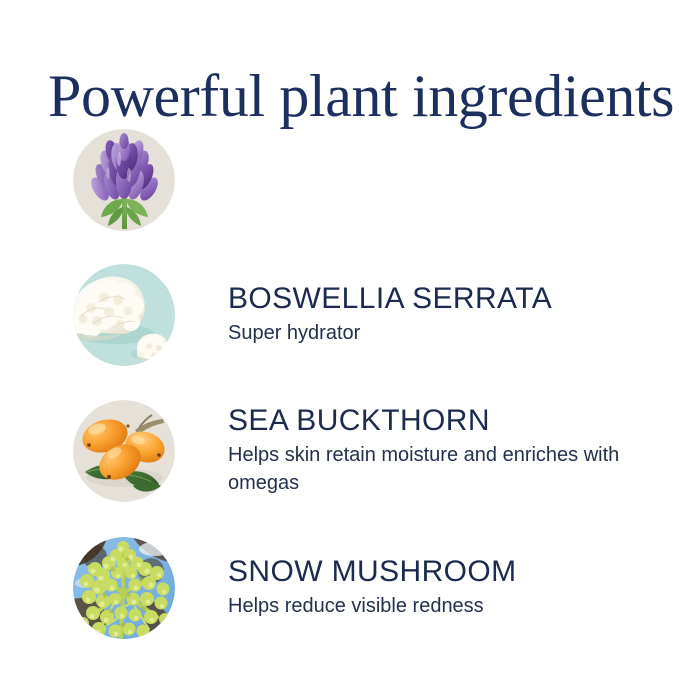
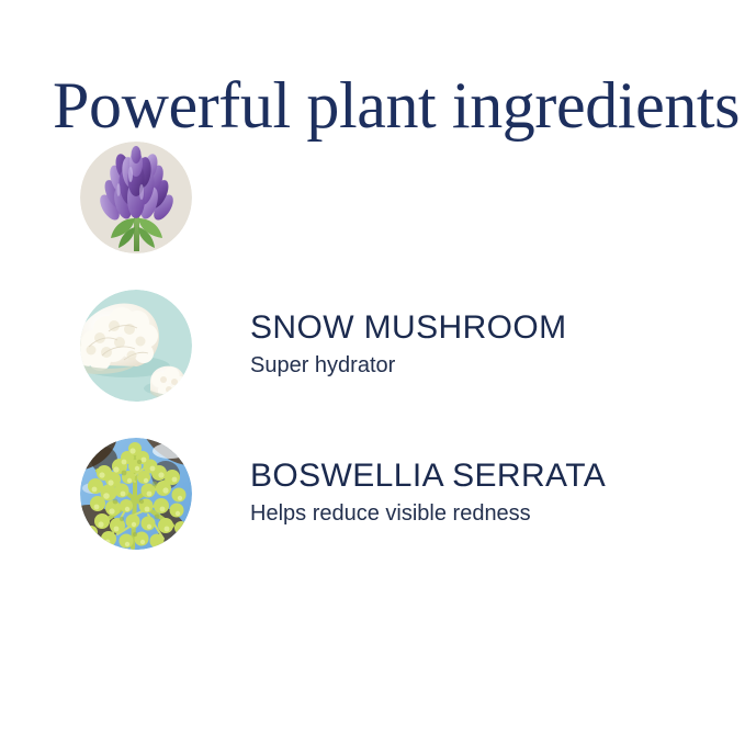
  Powerful plant ingredients
- BOSWELLIA SERRATA
+ SNOW MUSHROOM
  Super hydrator
- SEA BUCKTHORN
- Helps skin retain moisture and enriches with omegas
- SNOW MUSHROOM
+ BOSWELLIA SERRATA
  Helps reduce visible redness
